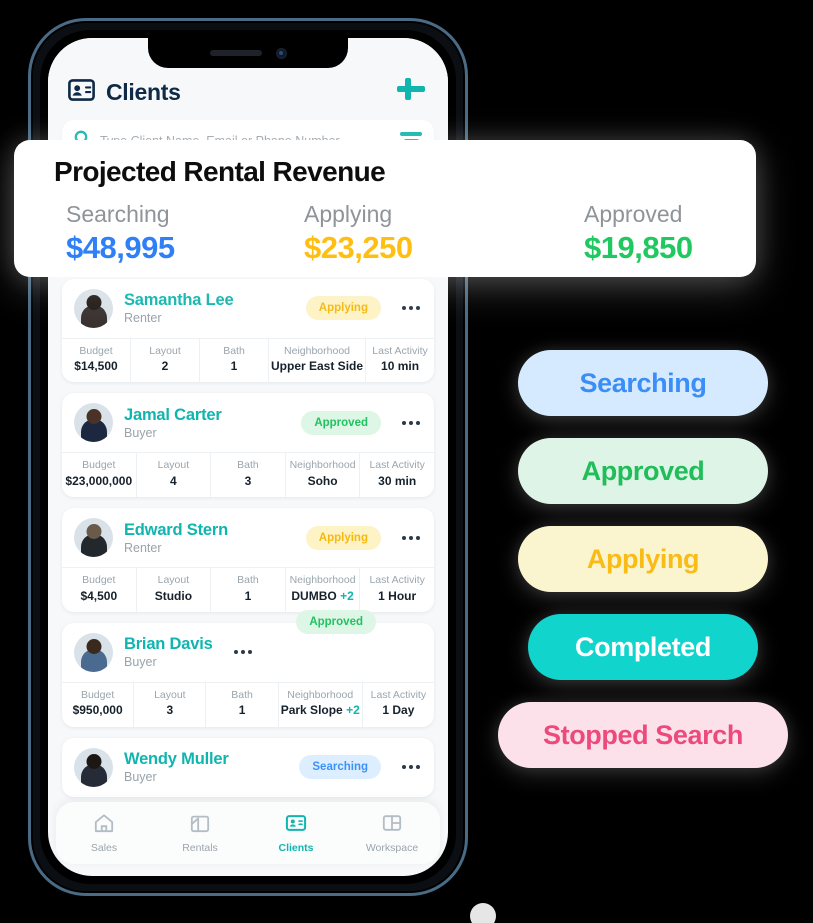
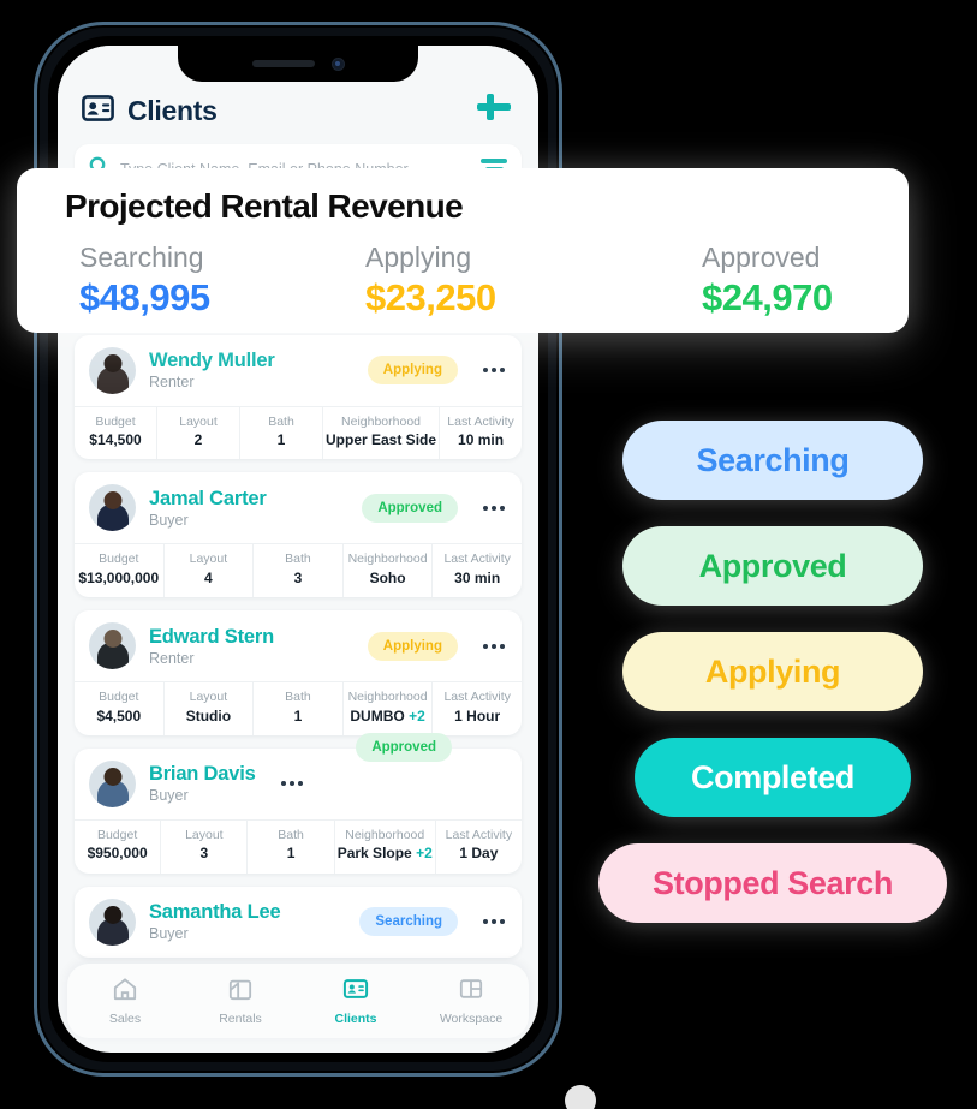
  Clients
- Samantha Lee
+ Wendy Muller
  Renter
  Applying
  Budget
  $14,500
  Layout
  2
  Bath
  1
  Neighborhood
  Upper East Side
  Last Activity
  10 min
  Jamal Carter
  Buyer
  Approved
  Budget
- $23,000,000
+ $13,000,000
  Layout
  4
  Bath
  3
  Neighborhood
  Soho
  Last Activity
  30 min
  Edward Stern
  Renter
  Applying
  Budget
  $4,500
  Layout
  Studio
  Bath
  1
  Neighborhood
  DUMBO +2
  Last Activity
  1 Hour
  Approved
  Brian Davis
  Buyer
  Budget
  $950,000
  Layout
  3
  Bath
  1
  Neighborhood
  Park Slope +2
  Last Activity
  1 Day
- Wendy Muller
+ Samantha Lee
  Buyer
  Searching
  Sales
  Rentals
  Clients
  Workspace
  Projected Rental Revenue
  Searching
  $48,995
  Applying
  $23,250
  Approved
- $19,850
+ $24,970
  Searching
  Approved
  Applying
  Completed
  Stopped Search
